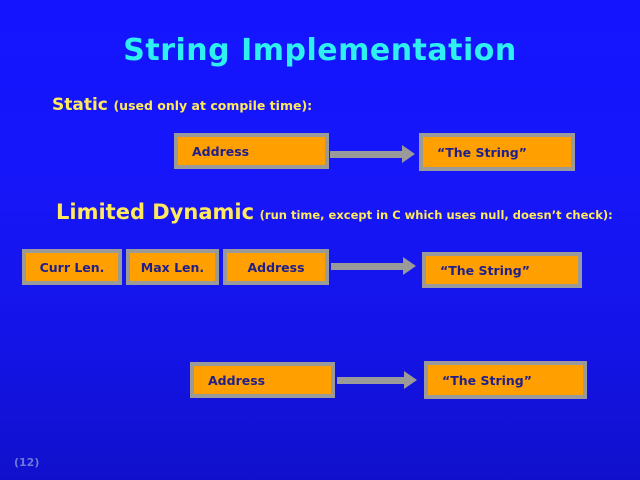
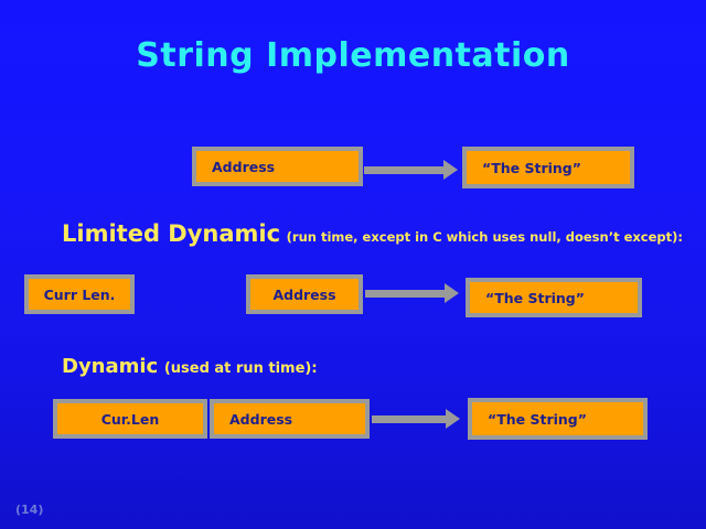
  String Implementation
- Static (used only at compile time):
  Address
  “The String”
- Limited Dynamic (run time, except in C which uses null, doesn’t check):
+ Limited Dynamic (run time, except in C which uses null, doesn’t except):
  Curr Len.
- Max Len.
  Address
  “The String”
+ Dynamic (used at run time):
+ Cur.Len
  Address
  “The String”
- (12)
+ (14)
